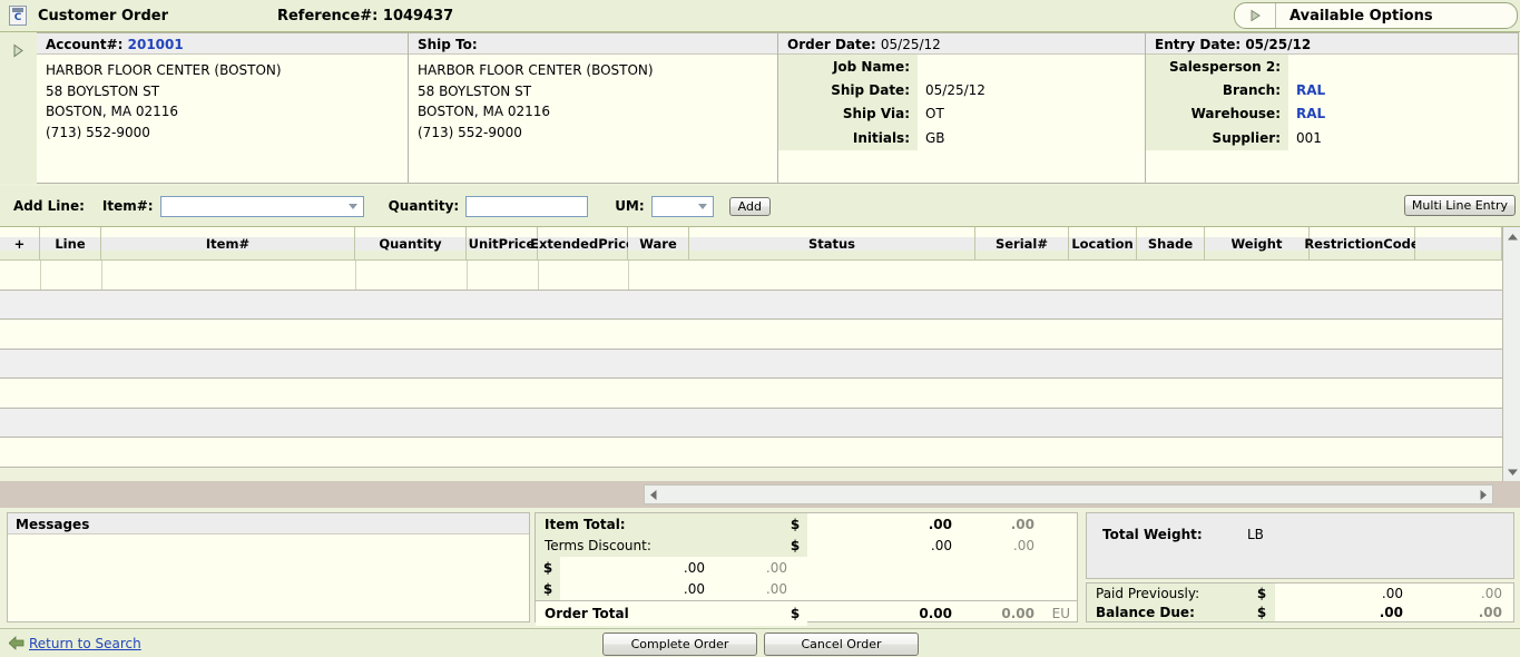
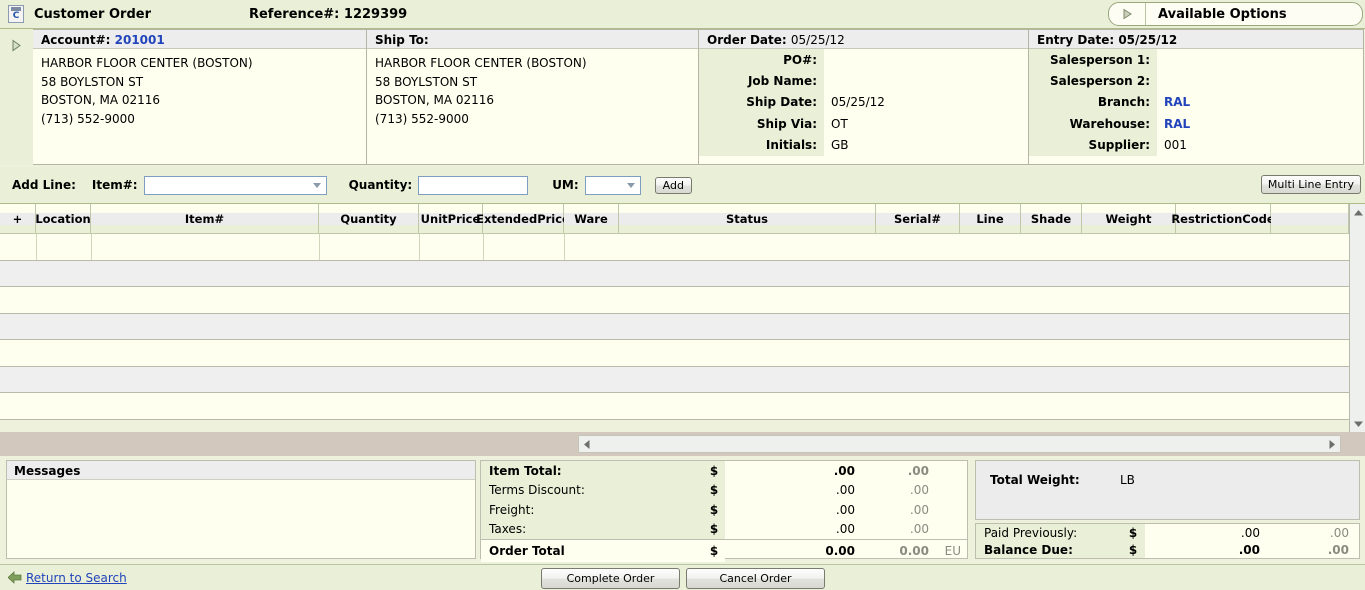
  C
  Customer Order
- Reference#: 1049437
+ Reference#: 1229399
  Available Options
  Account#: 201001
  HARBOR FLOOR CENTER (BOSTON)
  58 BOYLSTON ST
  BOSTON, MA 02116
  (713) 552-9000
  Ship To:
  HARBOR FLOOR CENTER (BOSTON)
  58 BOYLSTON ST
  BOSTON, MA 02116
  (713) 552-9000
  Order Date: 05/25/12
+ PO#:
  Job Name:
  Ship Date:
  05/25/12
  Ship Via:
  OT
  Initials:
  GB
  Entry Date: 05/25/12
+ Salesperson 1:
  Salesperson 2:
  Branch:
  RAL
  Warehouse:
  RAL
  Supplier:
  001
  Add Line:
  Item#:
  Quantity:
  UM:
  Add
  Multi Line Entry
  +
- Line
+ Location
  Item#
  Quantity
  Unit
  Price
  Extended
  Pric
  Ware
  Status
  Serial#
- Location
+ Line
  Shade
  Weight
  Restriction
  Cod
  Messages
  Item Total:
  $
  .00
  .00
  Terms Discount:
  $
  .00
  .00
+ Freight:
  $
  .00
  .00
+ Taxes:
  $
  .00
  .00
  Order Total
  $
  0.00
  0.00
  EU
  Total Weight:
  LB
  Paid Previously:
  $
  .00
  .00
  Balance Due:
  $
  .00
  .00
  Return to Search
  Complete Order
  Cancel Order
